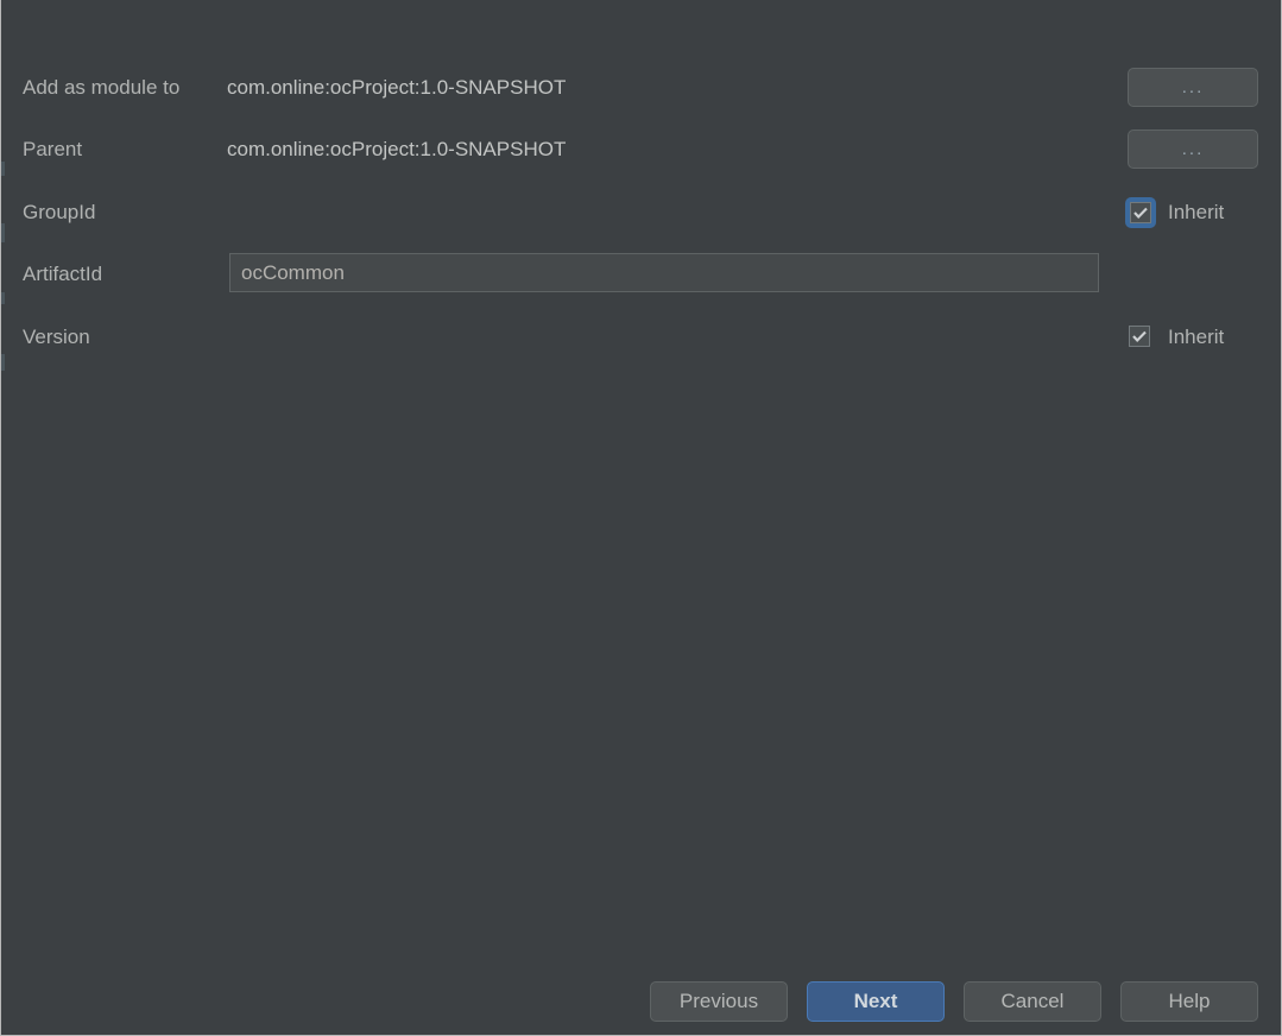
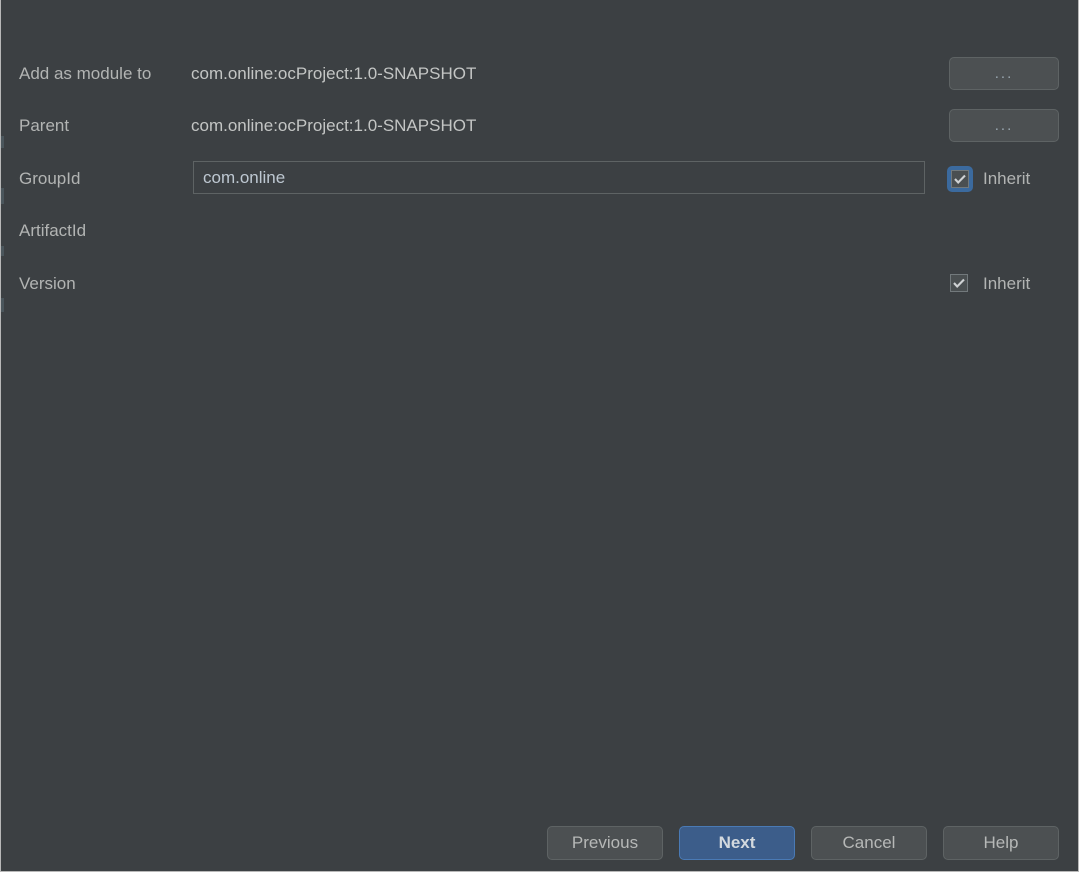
  Add as module to
  com.online:ocProject:1.0-SNAPSHOT
  ...
  Parent
  com.online:ocProject:1.0-SNAPSHOT
  ...
  GroupId
+ com.online
  Inherit
  ArtifactId
- ocCommon
  Version
  Inherit
  Previous
  Next
  Cancel
  Help
